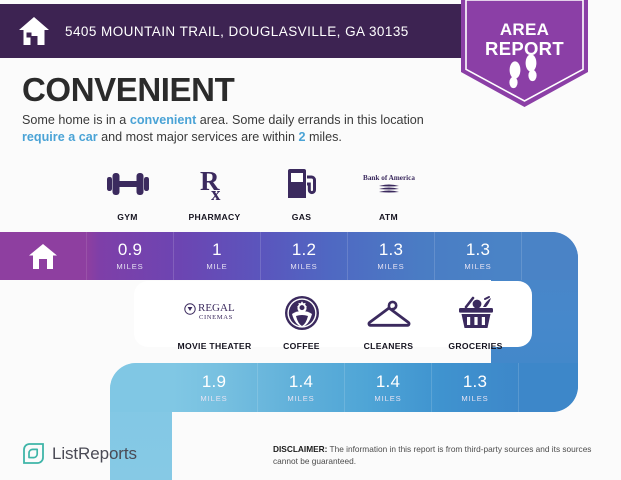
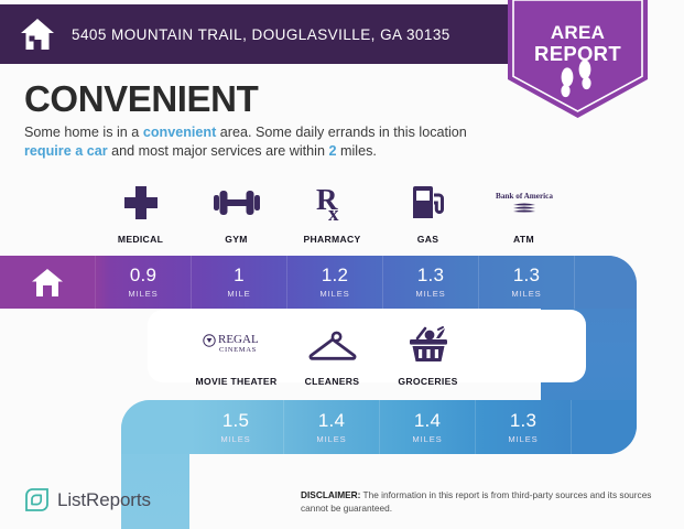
  5405 MOUNTAIN TRAIL, DOUGLASVILLE, GA 30135
  AREA
  REPORT
  CONVENIENT
  Some home is in a convenient area. Some daily errands in this location require a car and most major services are within 2 miles.
+ MEDICAL
  GYM
  R
  x
  PHARMACY
  GAS
  Bank of America
  ATM
  0.9
  MILES
  1
  MILE
  1.2
  MILES
  1.3
  MILES
  1.3
  MILES
  REGAL
  MOVIE THEATER
- COFFEE
  CLEANERS
  GROCERIES
- 1.9
+ 1.5
  MILES
  1.4
  MILES
  1.4
  MILES
  1.3
  MILES
  ListReports
  DISCLAIMER: The information in this report is from third-party sources and its sources cannot be guaranteed.
